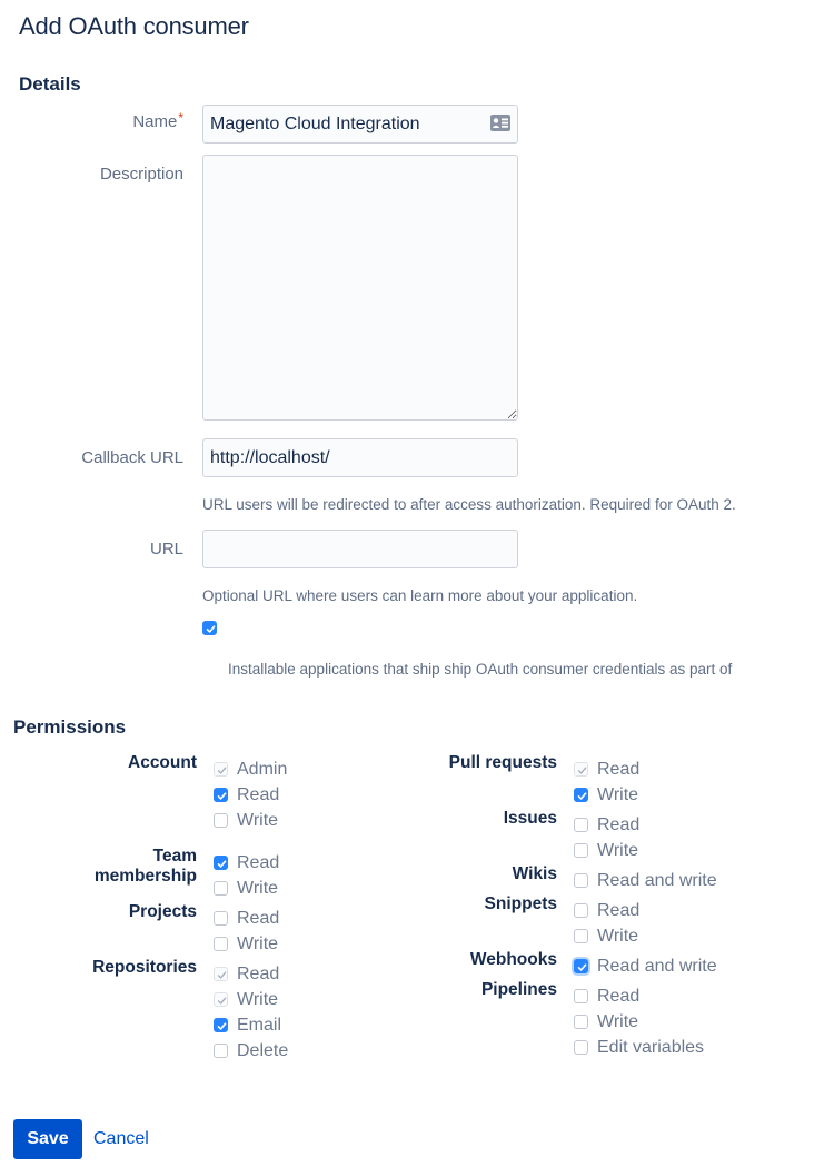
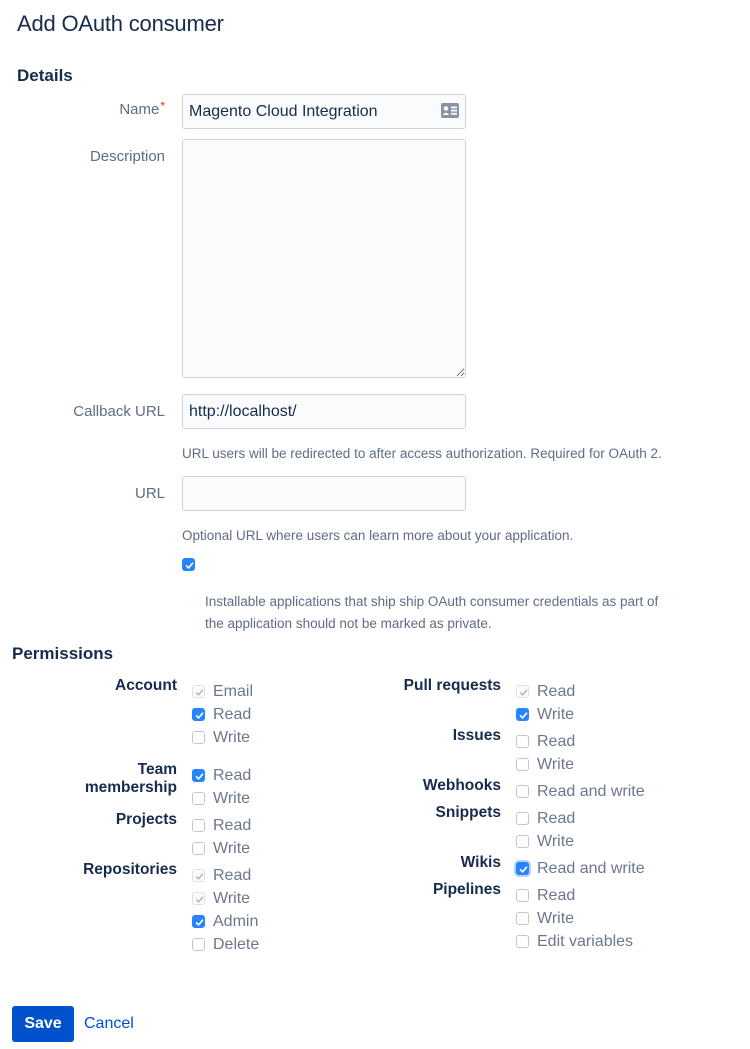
  Add OAuth consumer
  Details
  Name*
  Magento Cloud Integration
  Description
  Callback URL
  http://localhost/
  URL users will be redirected to after access authorization. Required for OAuth 2.
  URL
  Optional URL where users can learn more about your application.
  Installable applications that ship ship OAuth consumer credentials as part of
+ the application should not be marked as private.
  Permissions
  Account
  Team
  membership
  Projects
  Repositories
  Pull requests
  Issues
- Wikis
+ Webhooks
  Snippets
- Webhooks
+ Wikis
  Pipelines
- Admin
+ Email
  Read
  Write
  Read
  Write
  Read
  Write
  Read
  Write
- Email
+ Admin
  Delete
  Read
  Write
  Read
  Write
  Read and write
  Read
  Write
  Read and write
  Read
  Write
  Edit variables
  Save
  Cancel
